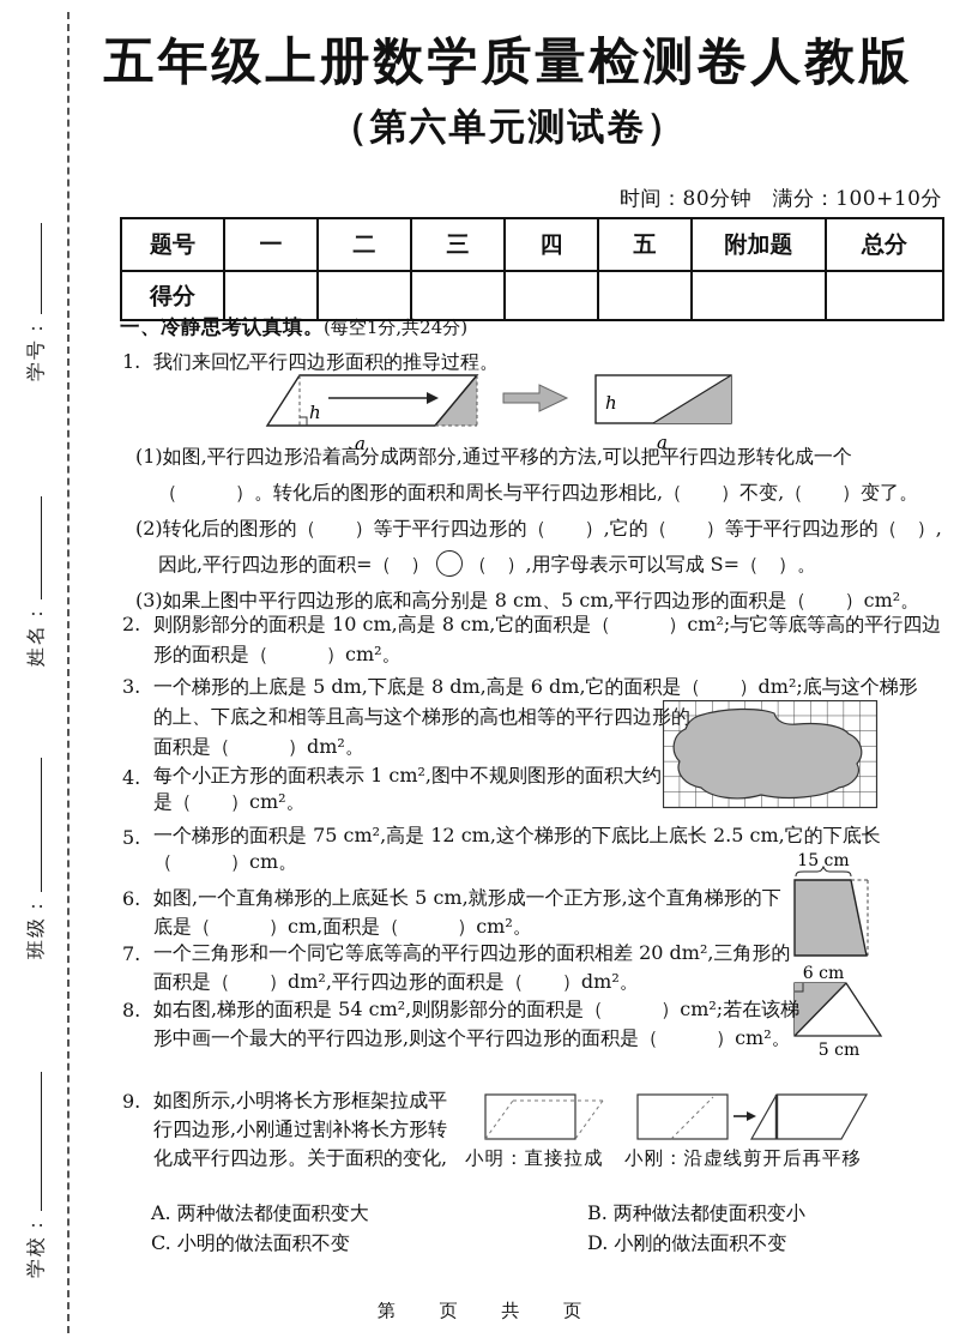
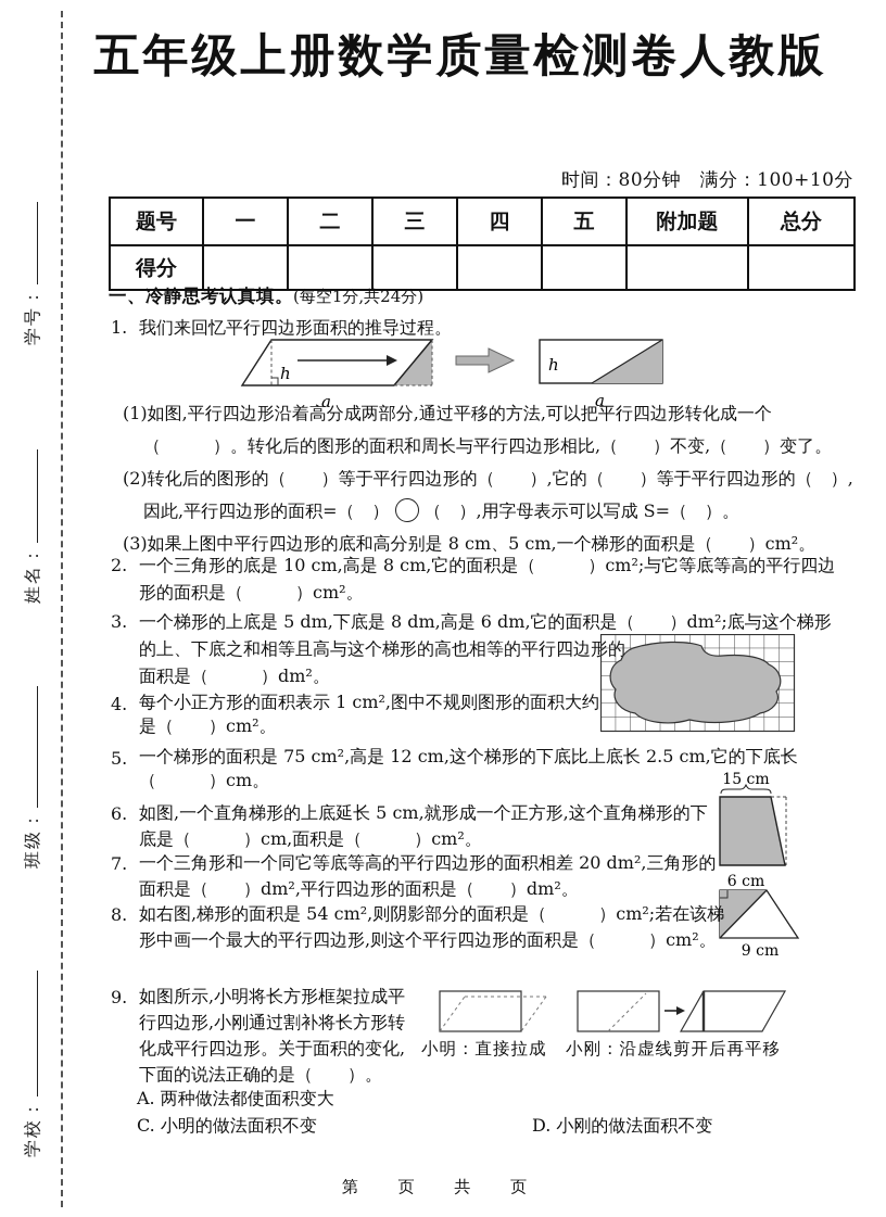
  五年级上册数学质量检测卷人教版
- （第六单元测试卷）
  时间：80分钟 满分：100+10分
  题号	一	二	三	四	五	附加题	总分
  得分
  一、冷静思考认真填。(每空1分,共24分)
  1.
  我们来回忆平行四边形面积的推导过程。
  h
  a
  h
  a
  (1)如图,平行四边形沿着高分成两部分,通过平移的方法,可以把平行四边形转化成一个
  （ ）。转化后的图形的面积和周长与平行四边形相比,（ ）不变,（ ）变了。
  (2)转化后的图形的（ ）等于平行四边形的（ ）,它的（ ）等于平行四边形的（ ）,
  因此,平行四边形的面积=（ ） （ ）,用字母表示可以写成 S=（ ）。
- (3)如果上图中平行四边形的底和高分别是 8 cm、5 cm,平行四边形的面积是（ ）cm²。
+ (3)如果上图中平行四边形的底和高分别是 8 cm、5 cm,一个梯形的面积是（ ）cm²。
  2.
- 则阴影部分的面积是 10 cm,高是 8 cm,它的面积是（ ）cm²;与它等底等高的平行四边
+ 一个三角形的底是 10 cm,高是 8 cm,它的面积是（ ）cm²;与它等底等高的平行四边
  形的面积是（ ）cm²。
  3.
  一个梯形的上底是 5 dm,下底是 8 dm,高是 6 dm,它的面积是（ ）dm²;底与这个梯形
  的上、下底之和相等且高与这个梯形的高也相等的平行四边形
  面积是（ ）dm²。
  4.
  每个小正方形的面积表示 1 cm²,图中不规则图形的面积大约
  是（ ）cm²。
  5.
  一个梯形的面积是 75 cm²,高是 12 cm,这个梯形的下底比上底长 2.5 cm,它的下底长
  （ ）cm。
  6.
  如图,一个直角梯形的上底延长 5 cm,就形成一个正方形,这个直角梯形的下
  底是（ ）cm,面积是（ ）cm²。
  15 cm
  7.
  一个三角形和一个同它等底等高的平行四边形的面积相差 20 dm²,三角形的
  面积是（ ）dm²,平行四边形的面积是（ ）dm²。
  6 cm
- 5 cm
+ 9 cm
  8.
  如右图,梯形的面积是 54 cm²,则阴影部分的面积是（ ）cm²;若在该梯
  形中画一个最大的平行四边形,则这个平行四边形的面积是（ ）cm²。
  9.
  如图所示,小明将长方形框架拉成平
  行四边形,小刚通过割补将长方形转
  化成平行四边形。关于面积的变化,
+ 下面的说法正确的是（ ）。
  小明：直接拉成
  小刚：沿虚线剪开后再平移
  A. 两种做法都使面积变大
- B. 两种做法都使面积变小
  C. 小明的做法面积不变
  D. 小刚的做法面积不变
  第 页 共 页
